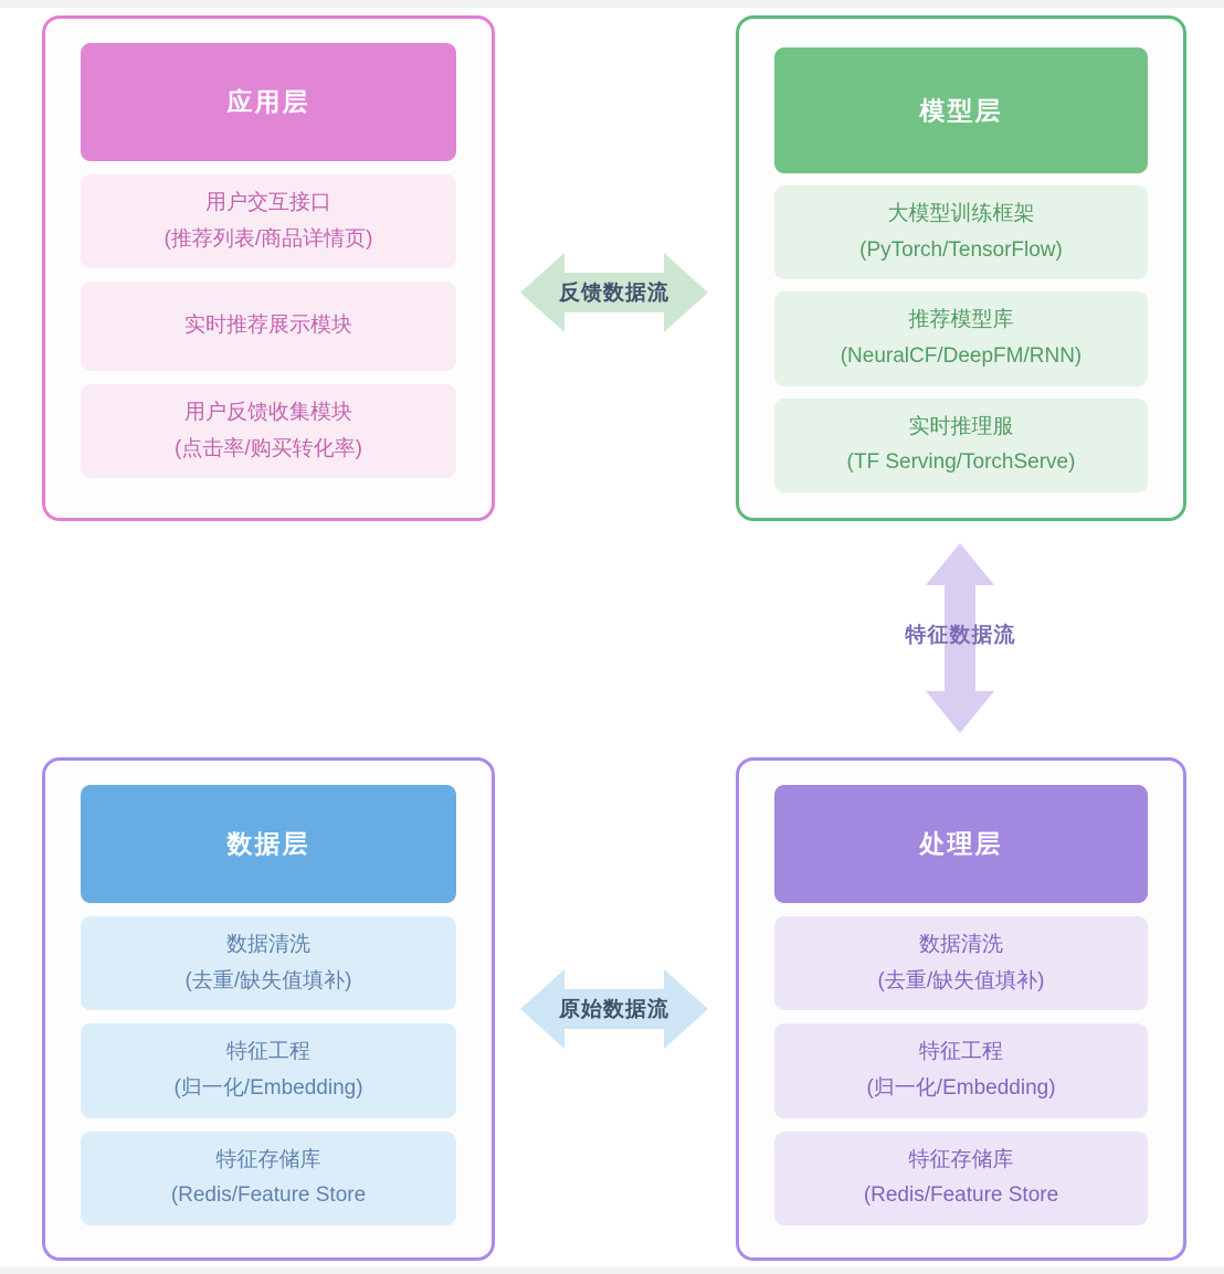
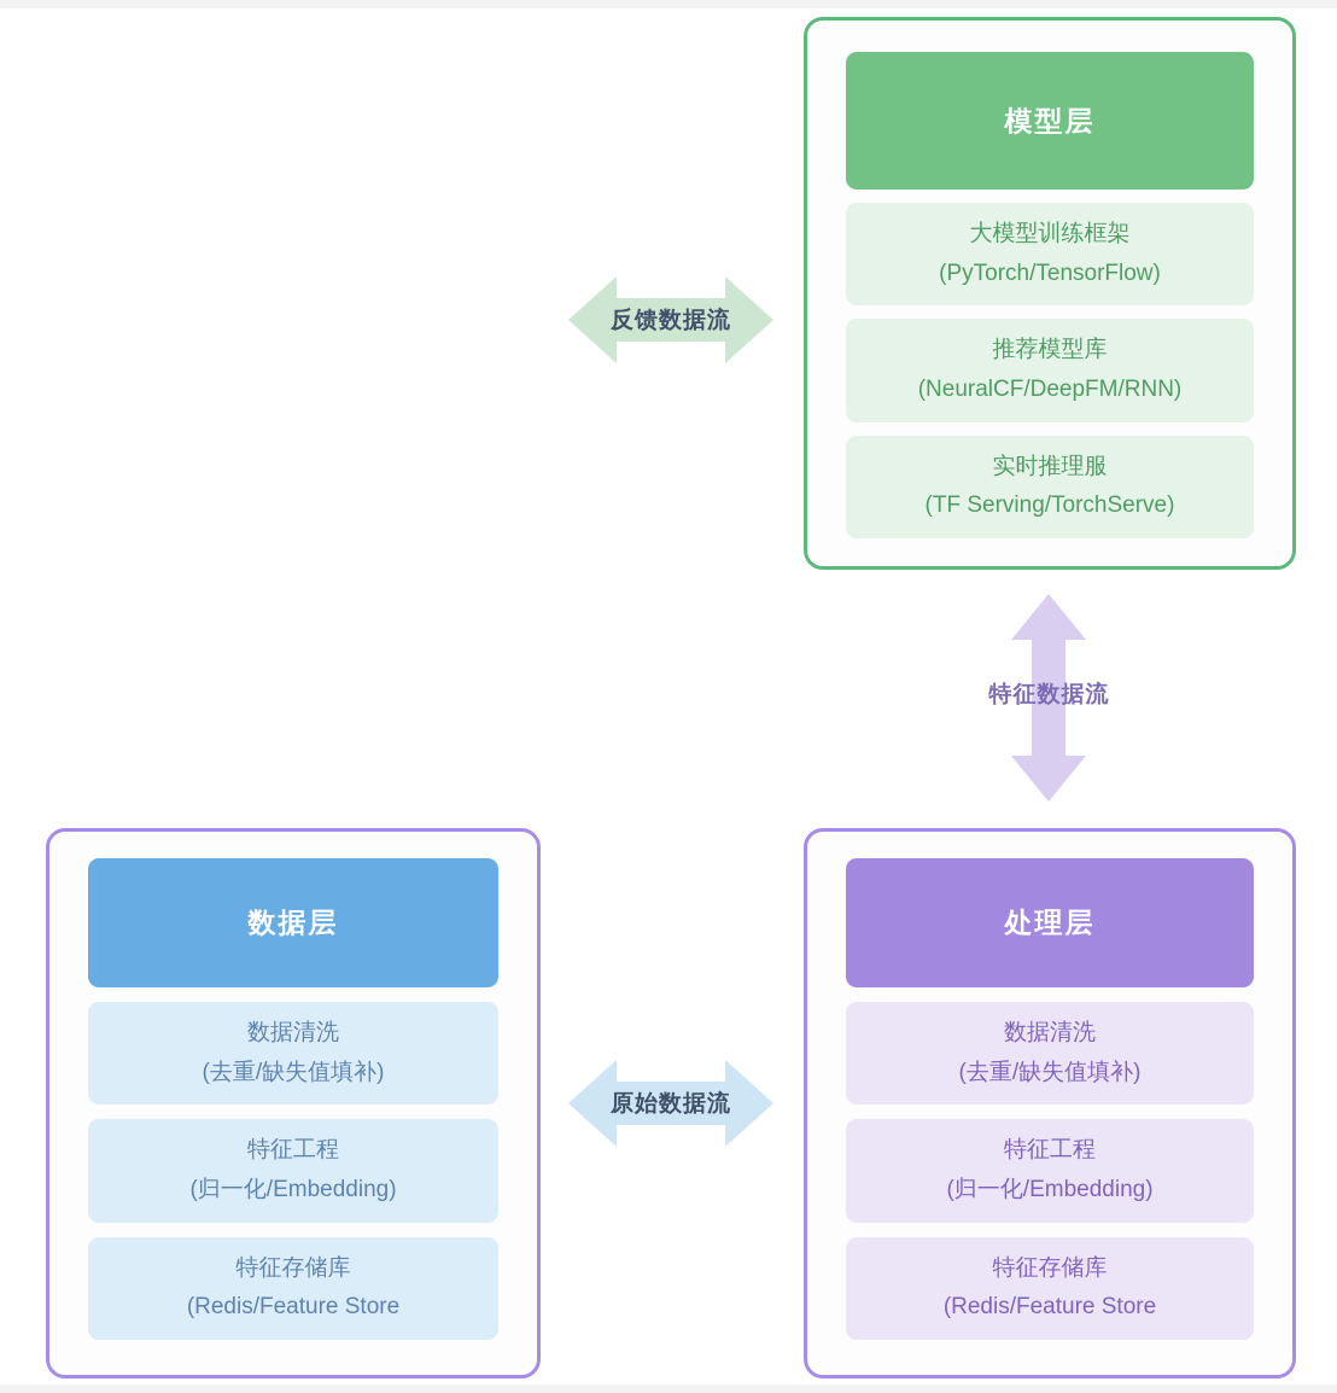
- 应用层
- 用户交互接口
- (推荐列表/商品详情页)
- 实时推荐展示模块
- 用户反馈收集模块
- (点击率/购买转化率)
  模型层
  大模型训练框架
  (PyTorch/TensorFlow)
  推荐模型库
  (NeuralCF/DeepFM/RNN)
  实时推理服
  (TF Serving/TorchServe)
  数据层
  数据清洗
  (去重/缺失值填补)
  特征工程
  (归一化/Embedding)
  特征存储库
  (Redis/Feature Store
  处理层
  数据清洗
  (去重/缺失值填补)
  特征工程
  (归一化/Embedding)
  特征存储库
  (Redis/Feature Store
  反馈数据流
  特征数据流
  原始数据流
